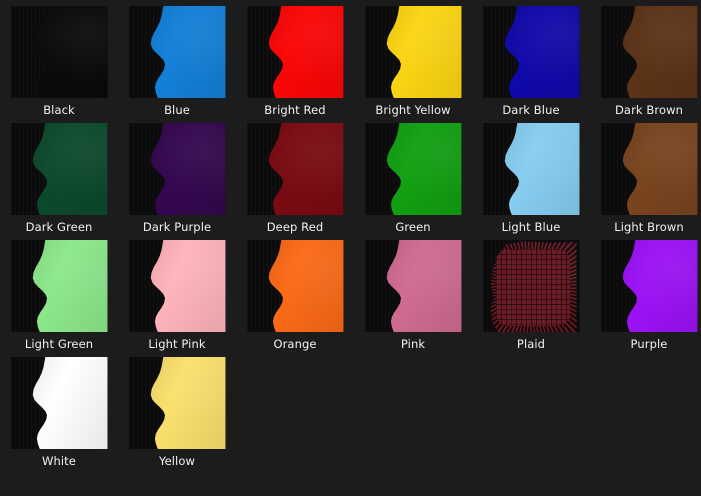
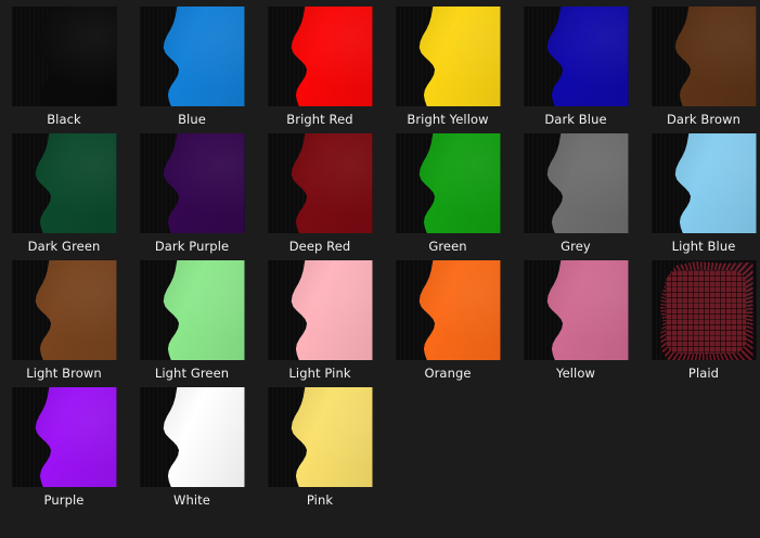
  Black
  Blue
  Bright Red
  Bright Yellow
  Dark Blue
  Dark Brown
  Dark Green
  Dark Purple
  Deep Red
  Green
+ Grey
  Light Blue
  Light Brown
  Light Green
  Light Pink
  Orange
- Pink
+ Yellow
  Plaid
  Purple
  White
- Yellow
+ Pink
